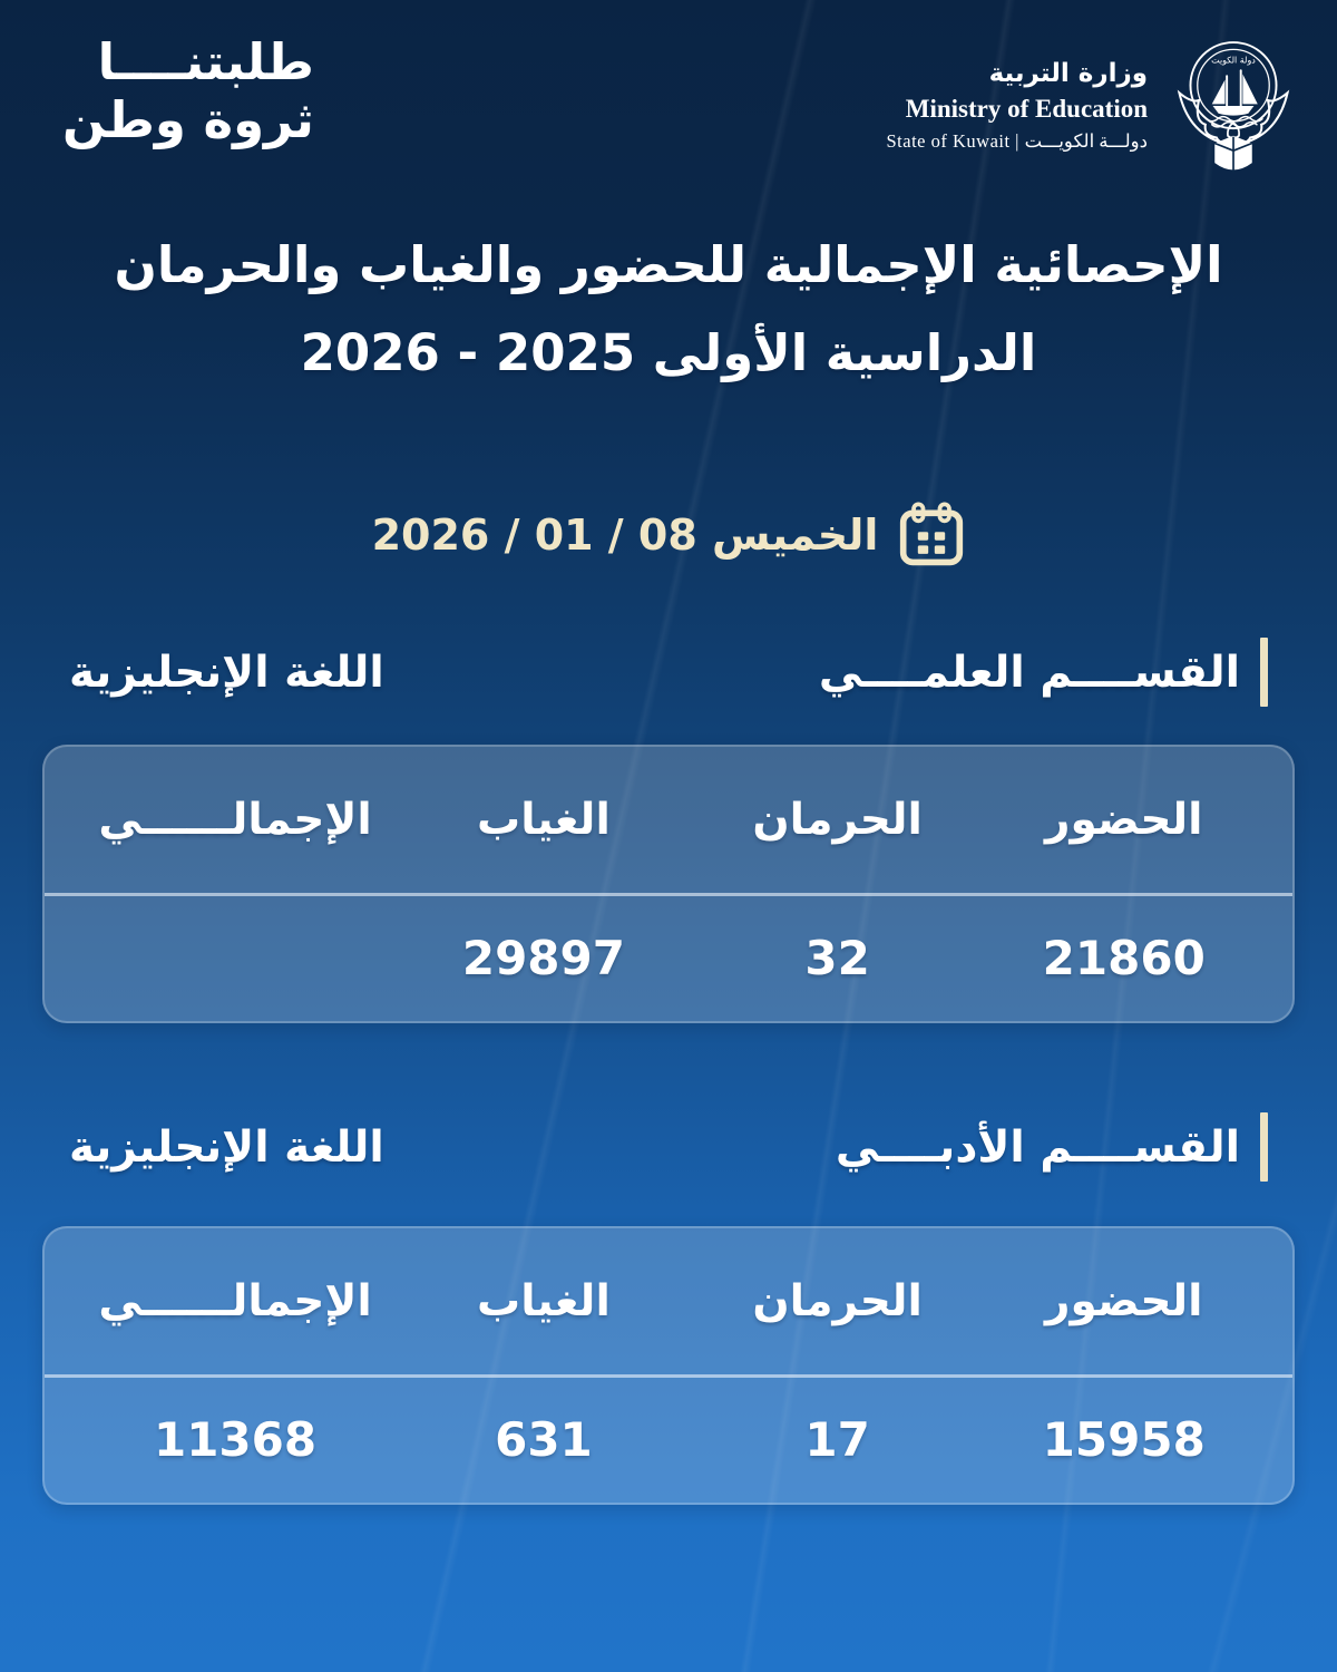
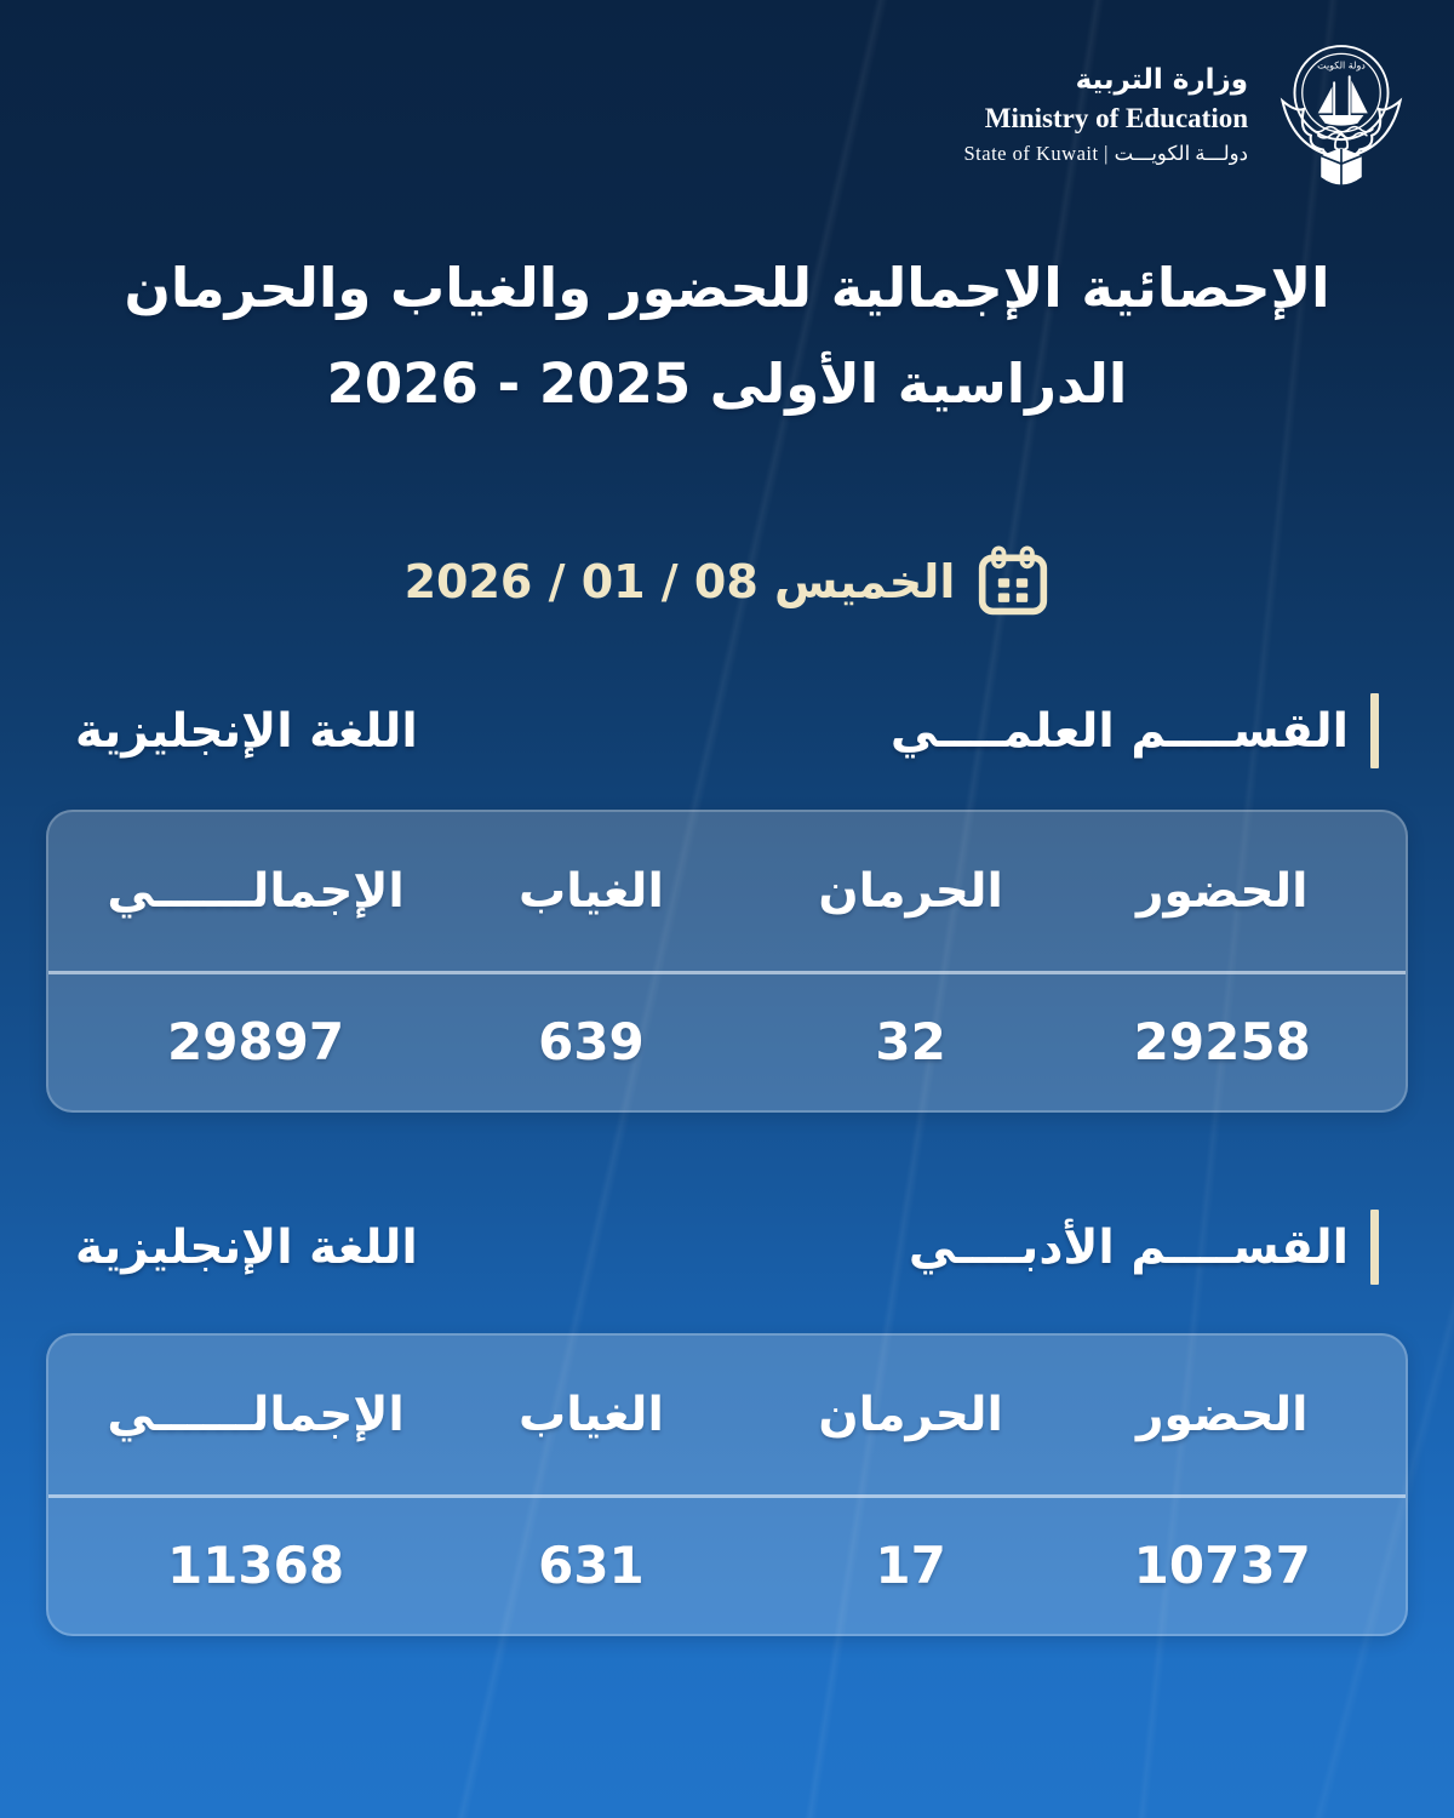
- طلبتنــــا
- ثروة وطن
  وزارة التربية
  Ministry of Education
  State of Kuwait | دولـــة الكويـــت
  دولة الكويت
  الإحصائية الإجمالية للحضور والغياب والحرمان
  الدراسية الأولى 2025 - 2026
  الخميس 08 / 01 / 2026
  القســــم العلمــــي
  اللغة الإنجليزية
  الحضور
  الحرمان
  الغياب
  الإجمالــــــي
- 21860
+ 29258
  32
+ 639
  29897
  القســــم الأدبــــي
  اللغة الإنجليزية
  الحضور
  الحرمان
  الغياب
  الإجمالــــــي
- 15958
+ 10737
  17
  631
  11368
